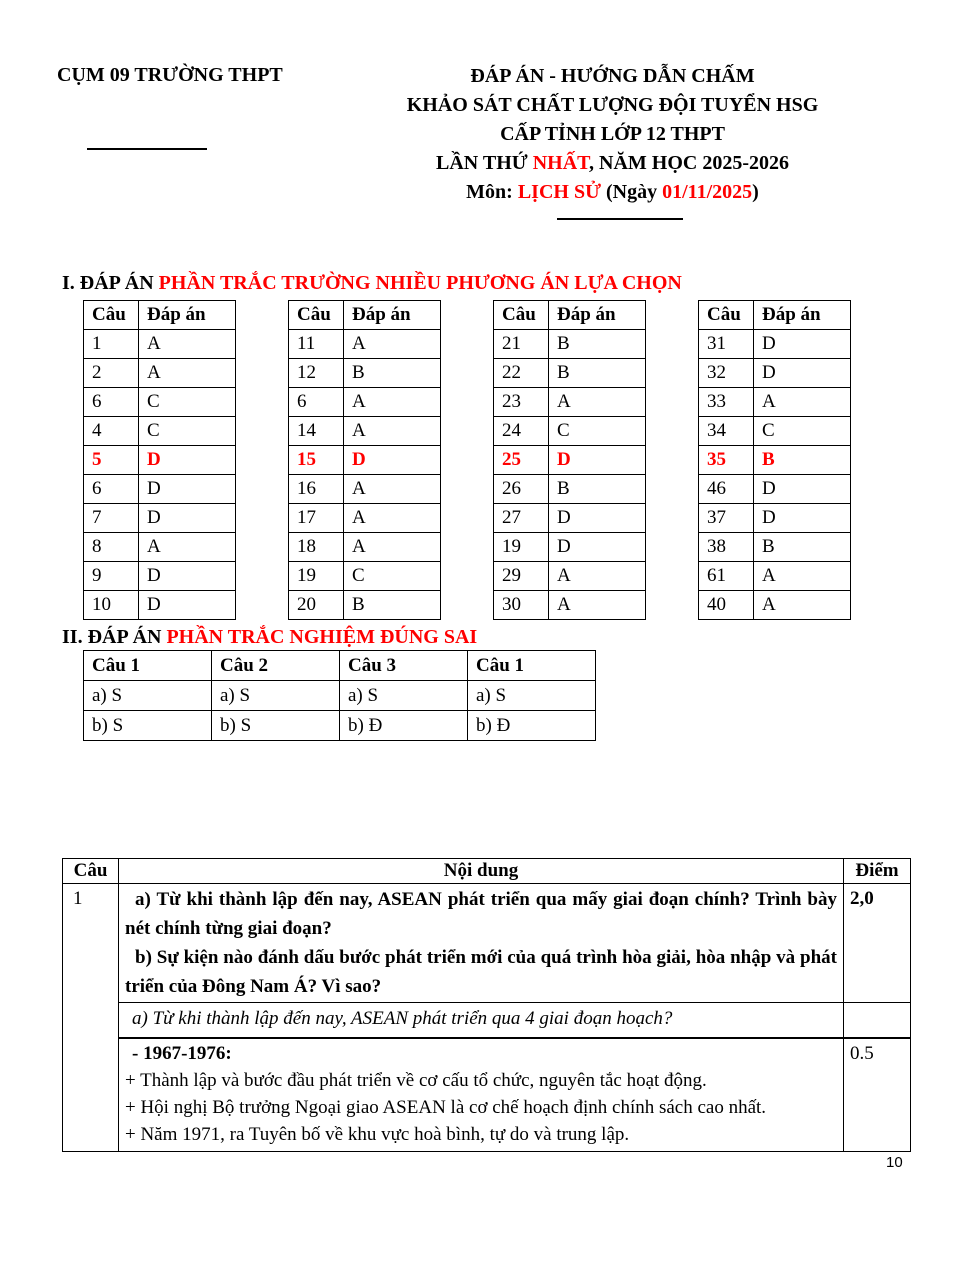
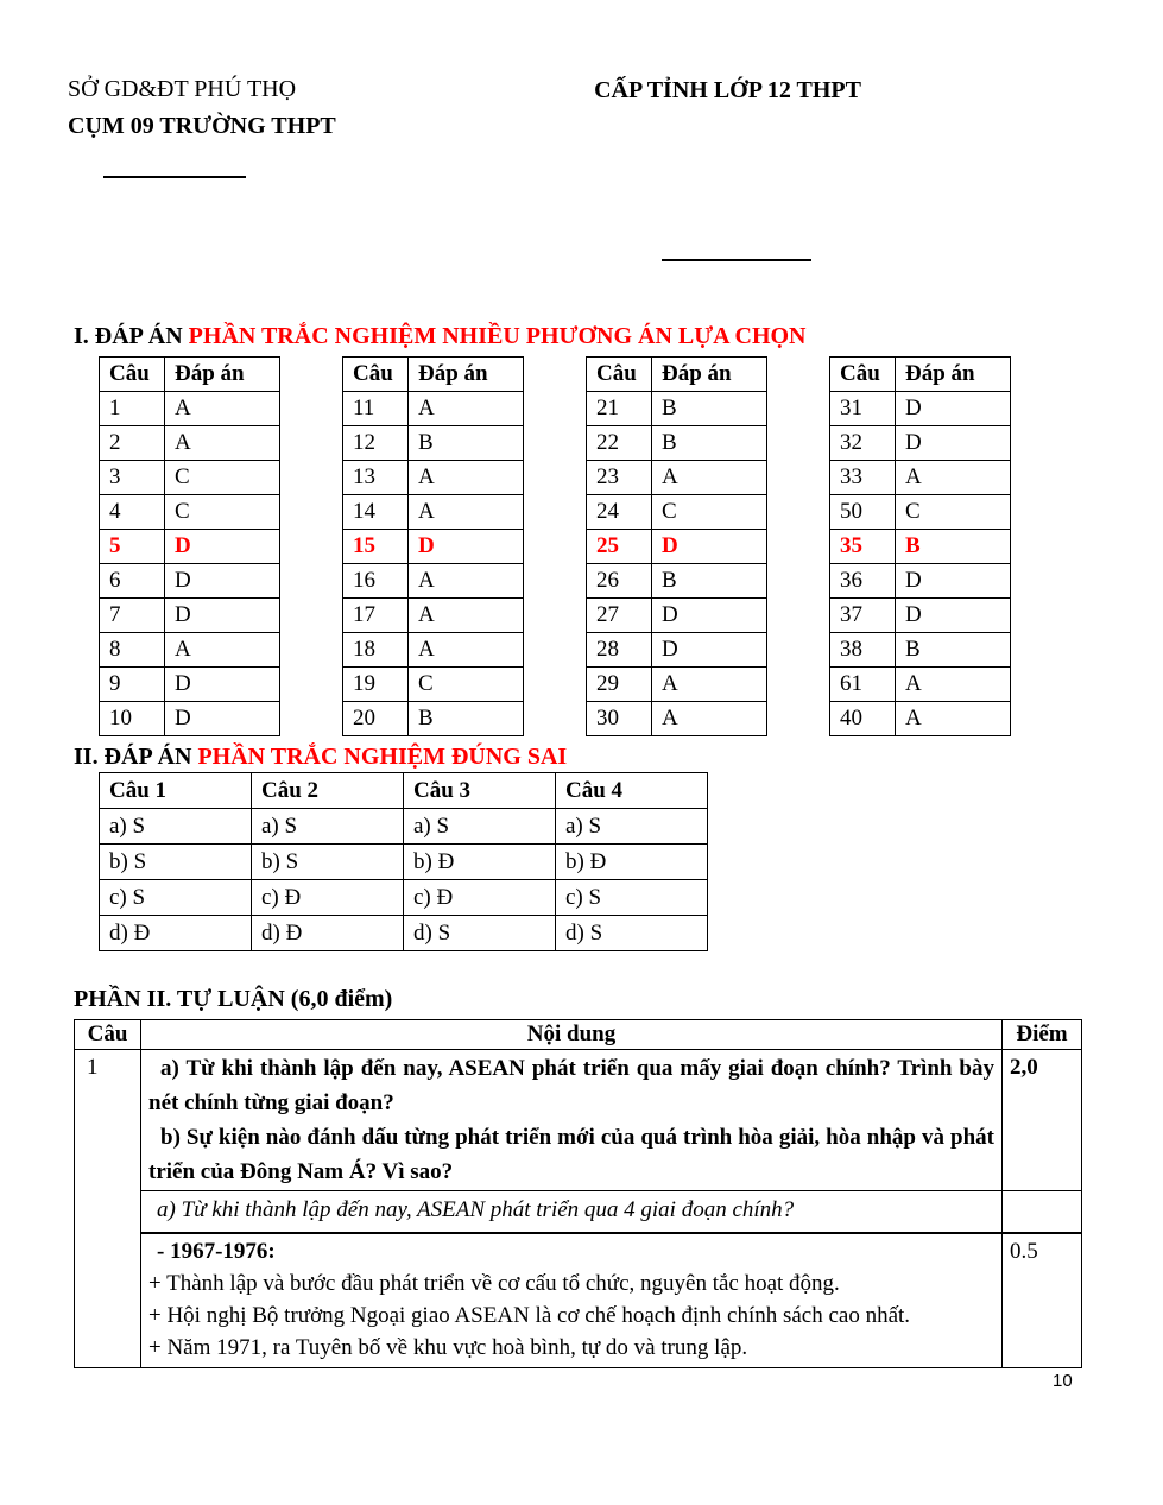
+ SỞ GD&ĐT PHÚ THỌ
  CỤM 09 TRƯỜNG THPT
- ĐÁP ÁN - HƯỚNG DẪN CHẤM
- KHẢO SÁT CHẤT LƯỢNG ĐỘI TUYỂN HSG
  CẤP TỈNH LỚP 12 THPT
- LẦN THỨ NHẤT, NĂM HỌC 2025-2026
- Môn: LỊCH SỬ (Ngày 01/11/2025)
- I. ĐÁP ÁN PHẦN TRẮC TRƯỜNG NHIỀU PHƯƠNG ÁN LỰA CHỌN
+ I. ĐÁP ÁN PHẦN TRẮC NGHIỆM NHIỀU PHƯƠNG ÁN LỰA CHỌN
  Câu	Đáp án
  1	A
  2	A
- 6	C
+ 3	C
  4	C
  5	D
  6	D
  7	D
  8	A
  9	D
  10	D
  Câu	Đáp án
  11	A
  12	B
- 6	A
+ 13	A
  14	A
  15	D
  16	A
  17	A
  18	A
  19	C
  20	B
  Câu	Đáp án
  21	B
  22	B
  23	A
  24	C
  25	D
  26	B
  27	D
- 19	D
+ 28	D
  29	A
  30	A
  Câu	Đáp án
  31	D
  32	D
  33	A
- 34	C
+ 50	C
  35	B
- 46	D
+ 36	D
  37	D
  38	B
  61	A
  40	A
  II. ĐÁP ÁN PHẦN TRẮC NGHIỆM ĐÚNG SAI
- Câu 1	Câu 2	Câu 3	Câu 1
+ Câu 1	Câu 2	Câu 3	Câu 4
  a) S	a) S	a) S	a) S
  b) S	b) S	b) Đ	b) Đ
+ c) S	c) Đ	c) Đ	c) S
+ d) Đ	d) Đ	d) S	d) S
+ PHẦN II. TỰ LUẬN (6,0 điểm)
  Câu	Nội dung	Điểm
- 1	a) Từ khi thành lập đến nay, ASEAN phát triển qua mấy giai đoạn chính? Trình bày nét chính từng giai đoạn? b) Sự kiện nào đánh dấu bước phát triển mới của quá trình hòa giải, hòa nhập và phát triển của Đông Nam Á? Vì sao?	2,0
+ 1	a) Từ khi thành lập đến nay, ASEAN phát triển qua mấy giai đoạn chính? Trình bày nét chính từng giai đoạn? b) Sự kiện nào đánh dấu từng phát triển mới của quá trình hòa giải, hòa nhập và phát triển của Đông Nam Á? Vì sao?	2,0
- a) Từ khi thành lập đến nay, ASEAN phát triển qua 4 giai đoạn hoạch?
+ a) Từ khi thành lập đến nay, ASEAN phát triển qua 4 giai đoạn chính?
  - 1967-1976: + Thành lập và bước đầu phát triển về cơ cấu tổ chức, nguyên tắc hoạt động. + Hội nghị Bộ trưởng Ngoại giao ASEAN là cơ chế hoạch định chính sách cao nhất. + Năm 1971, ra Tuyên bố về khu vực hoà bình, tự do và trung lập.	0.5
  10
